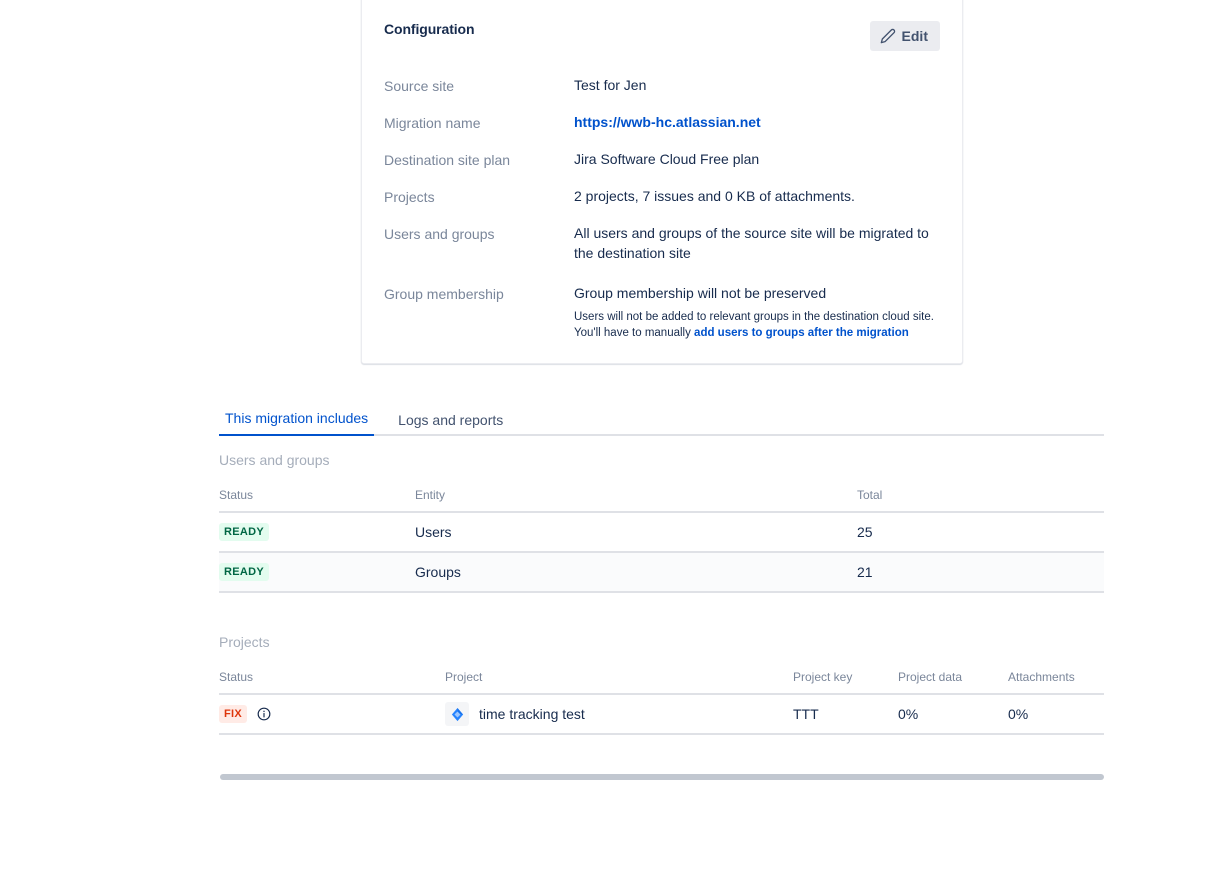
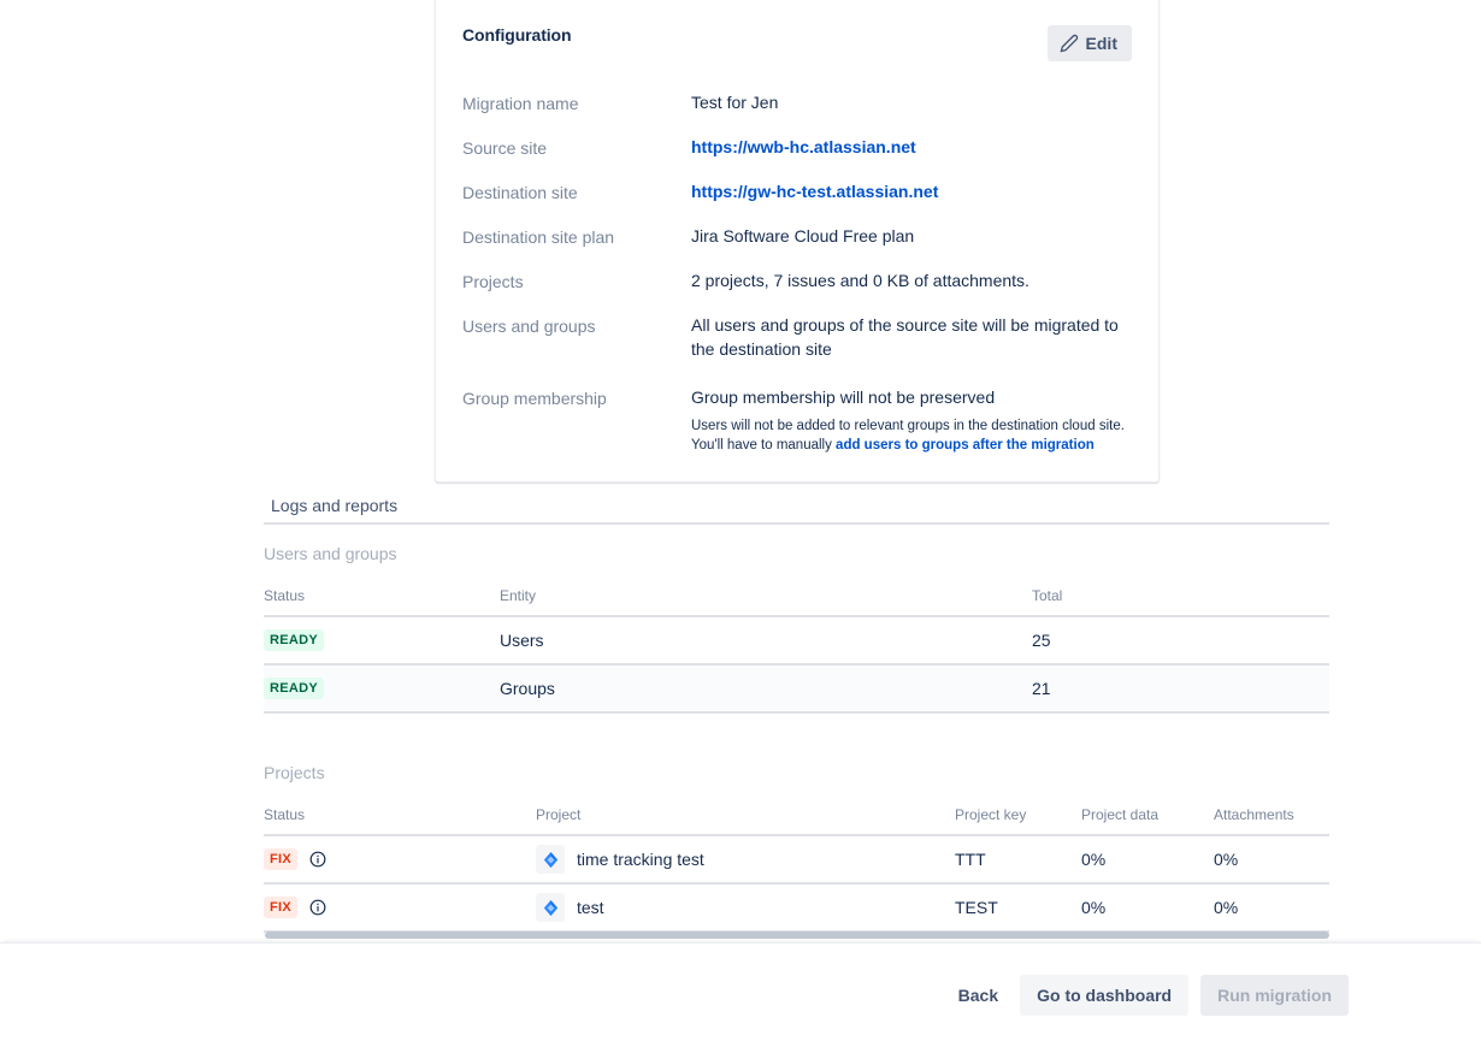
  Configuration
  Edit
- Source site
+ Migration name
  Test for Jen
- Migration name
+ Source site
  https://wwb-hc.atlassian.net
+ Destination site
+ https://gw-hc-test.atlassian.net
  Destination site plan
  Jira Software Cloud Free plan
  Projects
  2 projects, 7 issues and 0 KB of attachments.
  Users and groups
  All users and groups of the source site will be migrated to the destination site
  Group membership
  Group membership will not be preserved
  Users will not be added to relevant groups in the destination cloud site.
  You'll have to manually add users to groups after the migration
- This migration includes
  Logs and reports
  Users and groups
  Status	Entity	Total
  READY	Users	25
  READY	Groups	21
  Projects
  Status	Project	Project key	Project data	Attachments
  FIX	time tracking test	TTT	0%	0%
+ FIX	test	TEST	0%	0%
+ Back
+ Go to dashboard
+ Run migration
